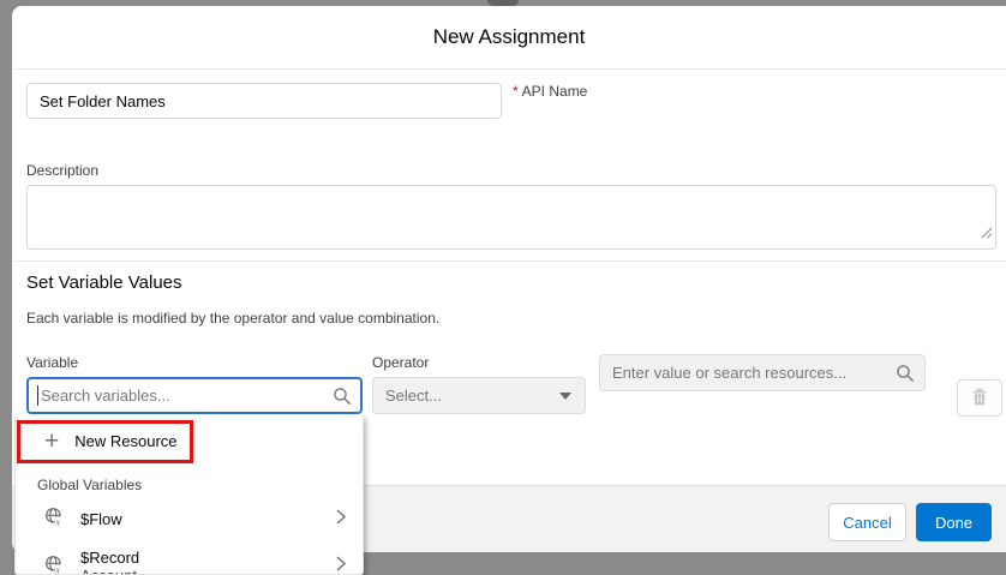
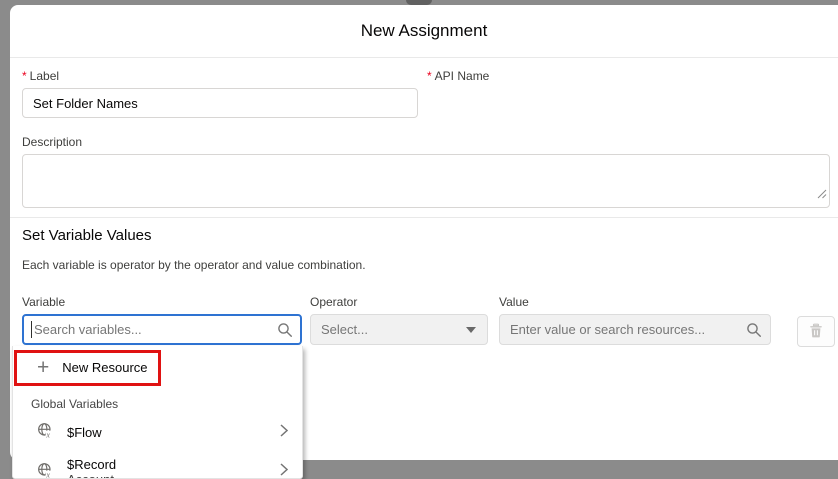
  New Assignment
+ * Label
  Set Folder Names
  * API Name
  Description
  Set Variable Values
- Each variable is modified by the operator and value combination.
+ Each variable is operator by the operator and value combination.
  Variable
  Search variables...
  Operator
  Select...
+ Value
  Enter value or search resources...
- Cancel
- Done
  +
  New Resource
  Global Variables
  x
  $Flow
  x
  $Record
